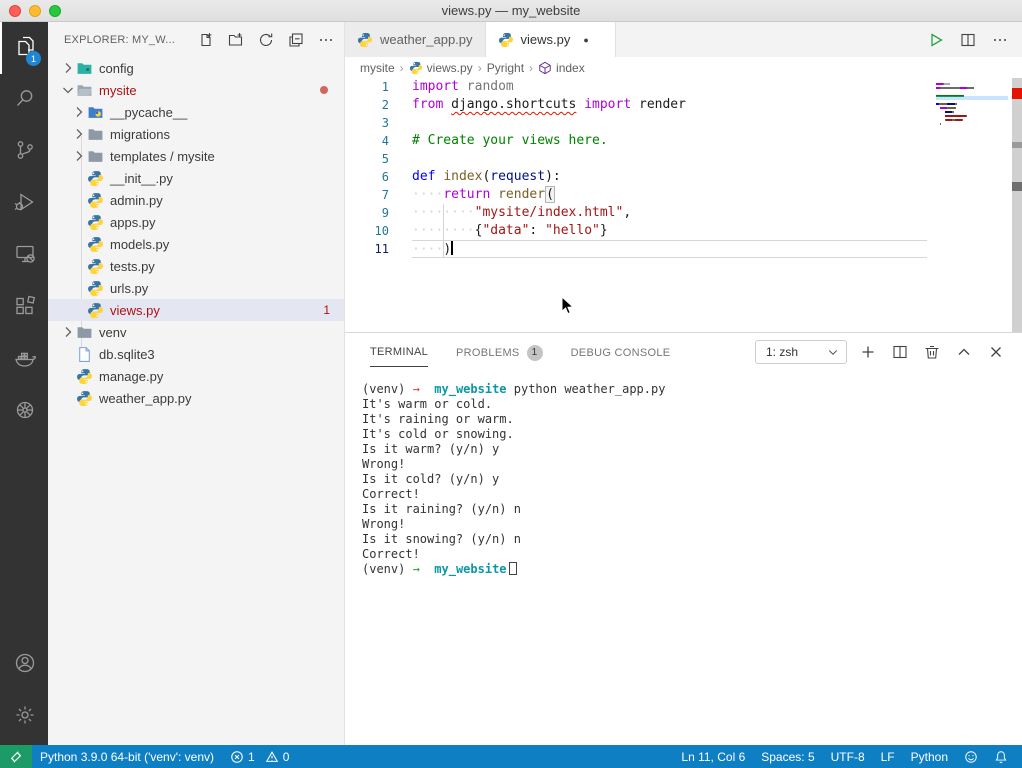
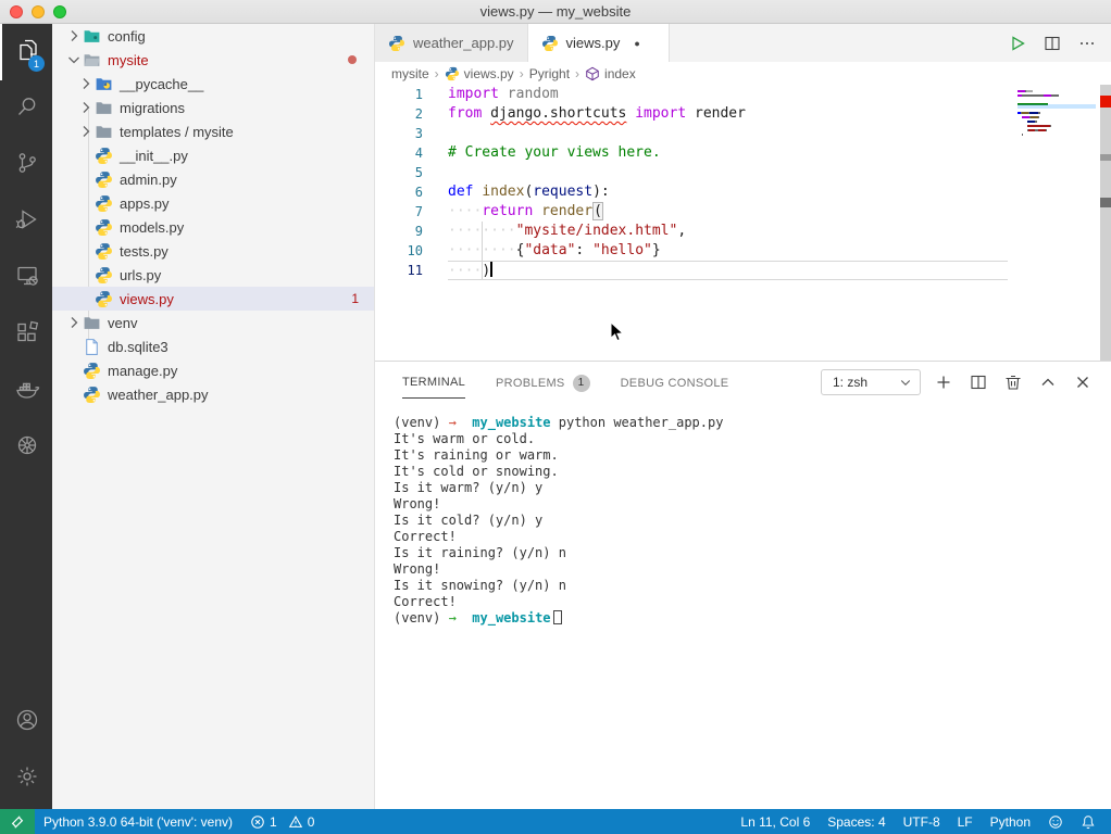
  views.py — my_website
  1
- EXPLORER: MY_W...
  config
  mysite
  __pycache__
  migrations
  templates / mysite
  __init__.py
  admin.py
  apps.py
  models.py
  tests.py
  urls.py
  views.py
  1
  venv
  db.sqlite3
  manage.py
  weather_app.py
  weather_app.py
  views.py
  ●
  mysite
  ›
  views.py
  ›
  Pyright
  ›
  index
  1
  import random
  2
  from django.shortcuts import render
  3
  4
  # Create your views here.
  5
  6
  def index(request):
  7
  ····return render(
  9
  ········"mysite/index.html",
  10
  ········{"data": "hello"}
  11
  ····)
  TERMINAL
  PROBLEMS
  1
  DEBUG CONSOLE
  1: zsh
  (venv) → my_website python weather_app.py
  It's warm or cold.
  It's raining or warm.
  It's cold or snowing.
  Is it warm? (y/n) y
  Wrong!
  Is it cold? (y/n) y
  Correct!
  Is it raining? (y/n) n
  Wrong!
  Is it snowing? (y/n) n
  Correct!
  (venv) → my_website
  Python 3.9.0 64-bit ('venv': venv)
  1
  0
  Ln 11, Col 6
- Spaces: 5
+ Spaces: 4
  UTF-8
  LF
  Python
